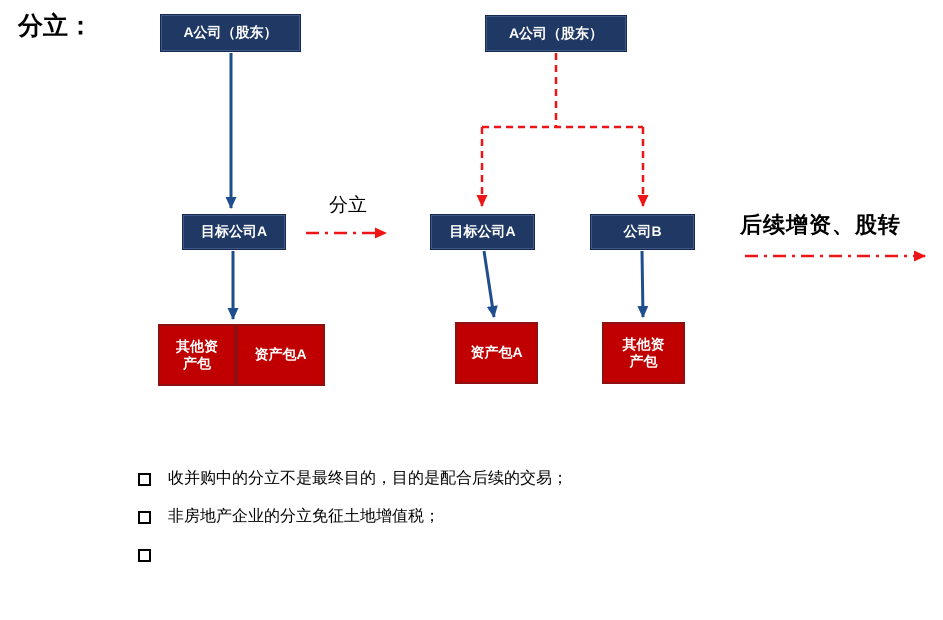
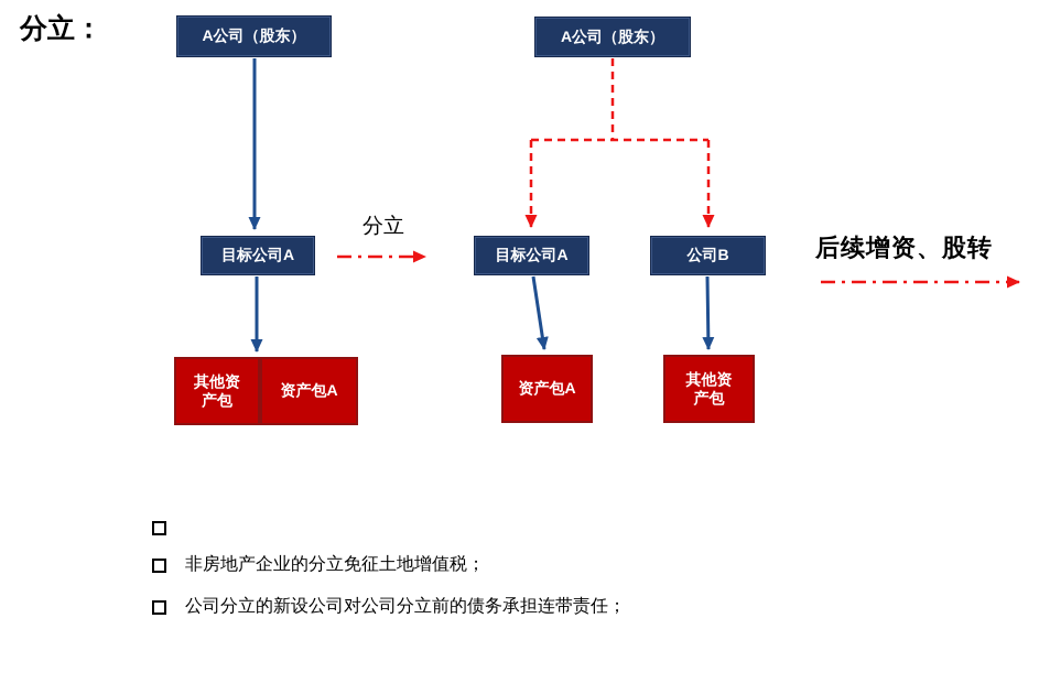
  分立：
  A公司（股东）
  目标公司A
  其他资
  产包
  资产包A
  分立
  A公司（股东）
  目标公司A
  公司B
  资产包A
  其他资
  产包
  后续增资、股转
- 收并购中的分立不是最终目的，目的是配合后续的交易；
  非房地产企业的分立免征土地增值税；
+ 公司分立的新设公司对公司分立前的债务承担连带责任；
